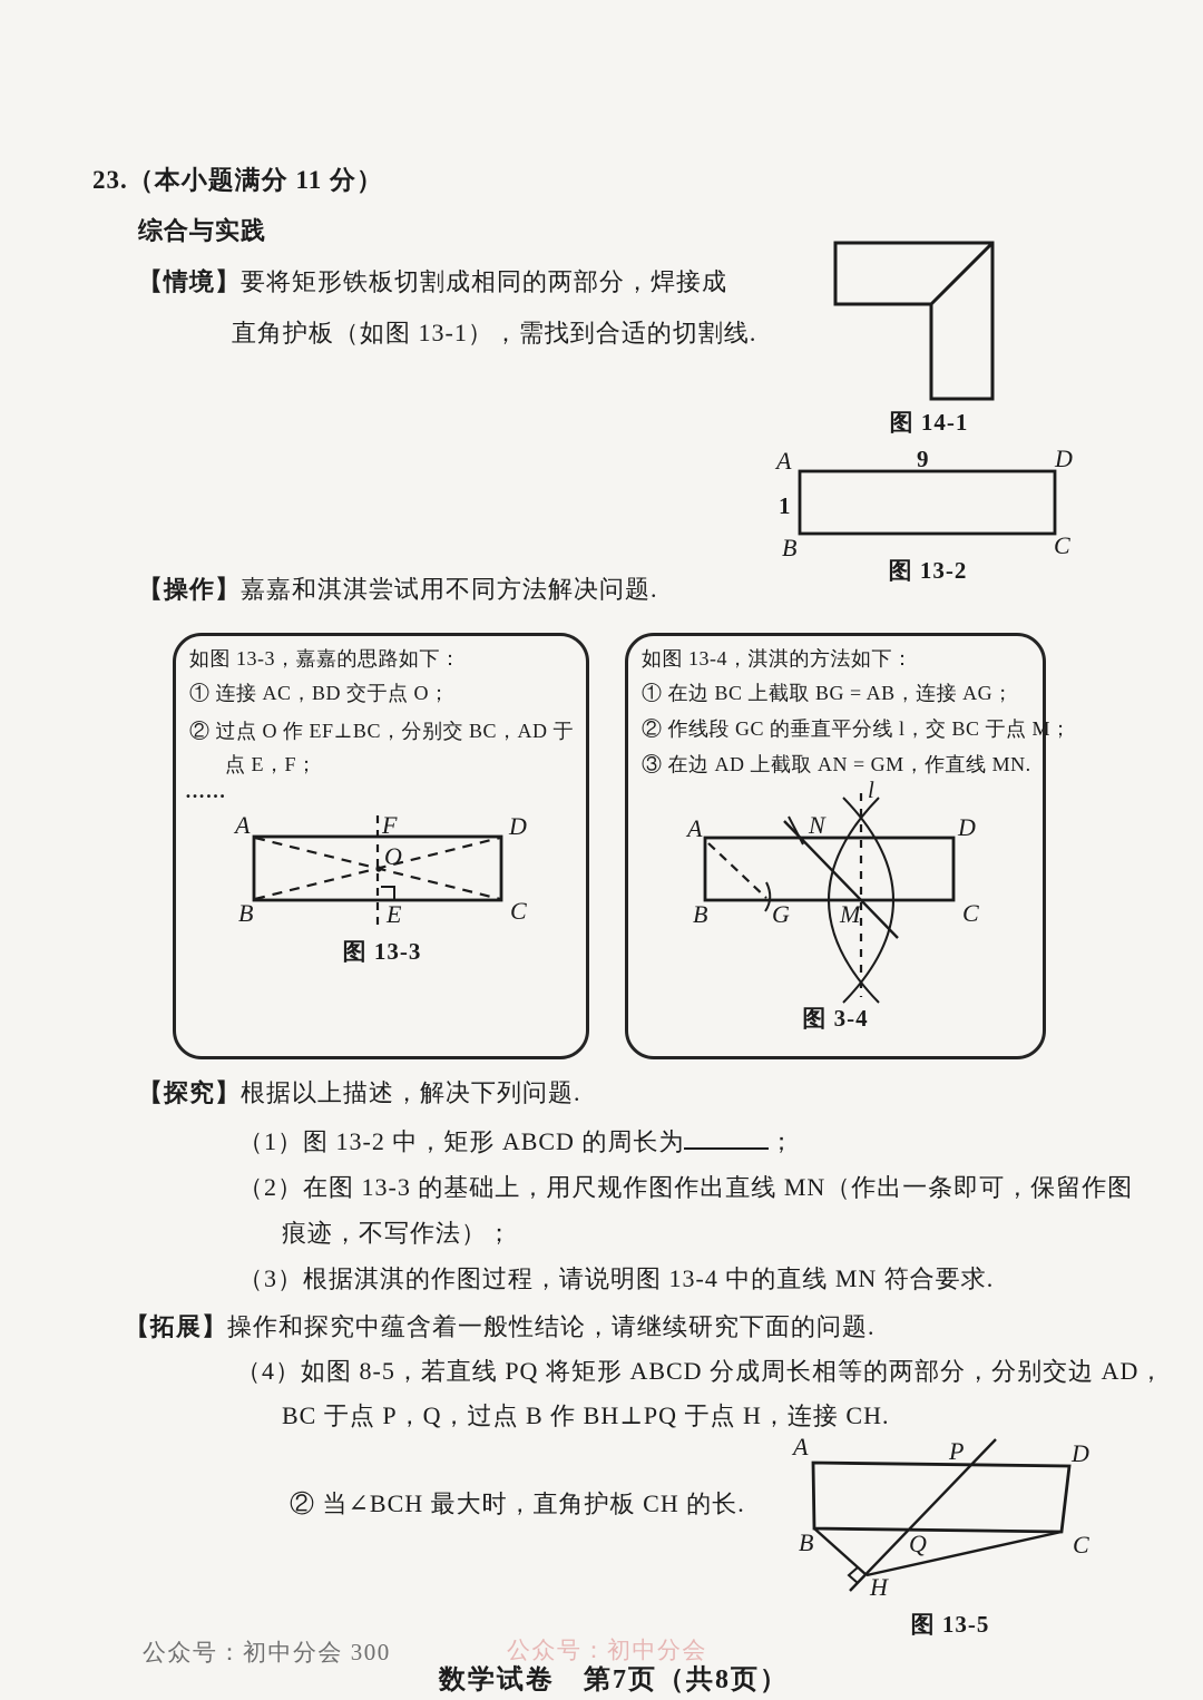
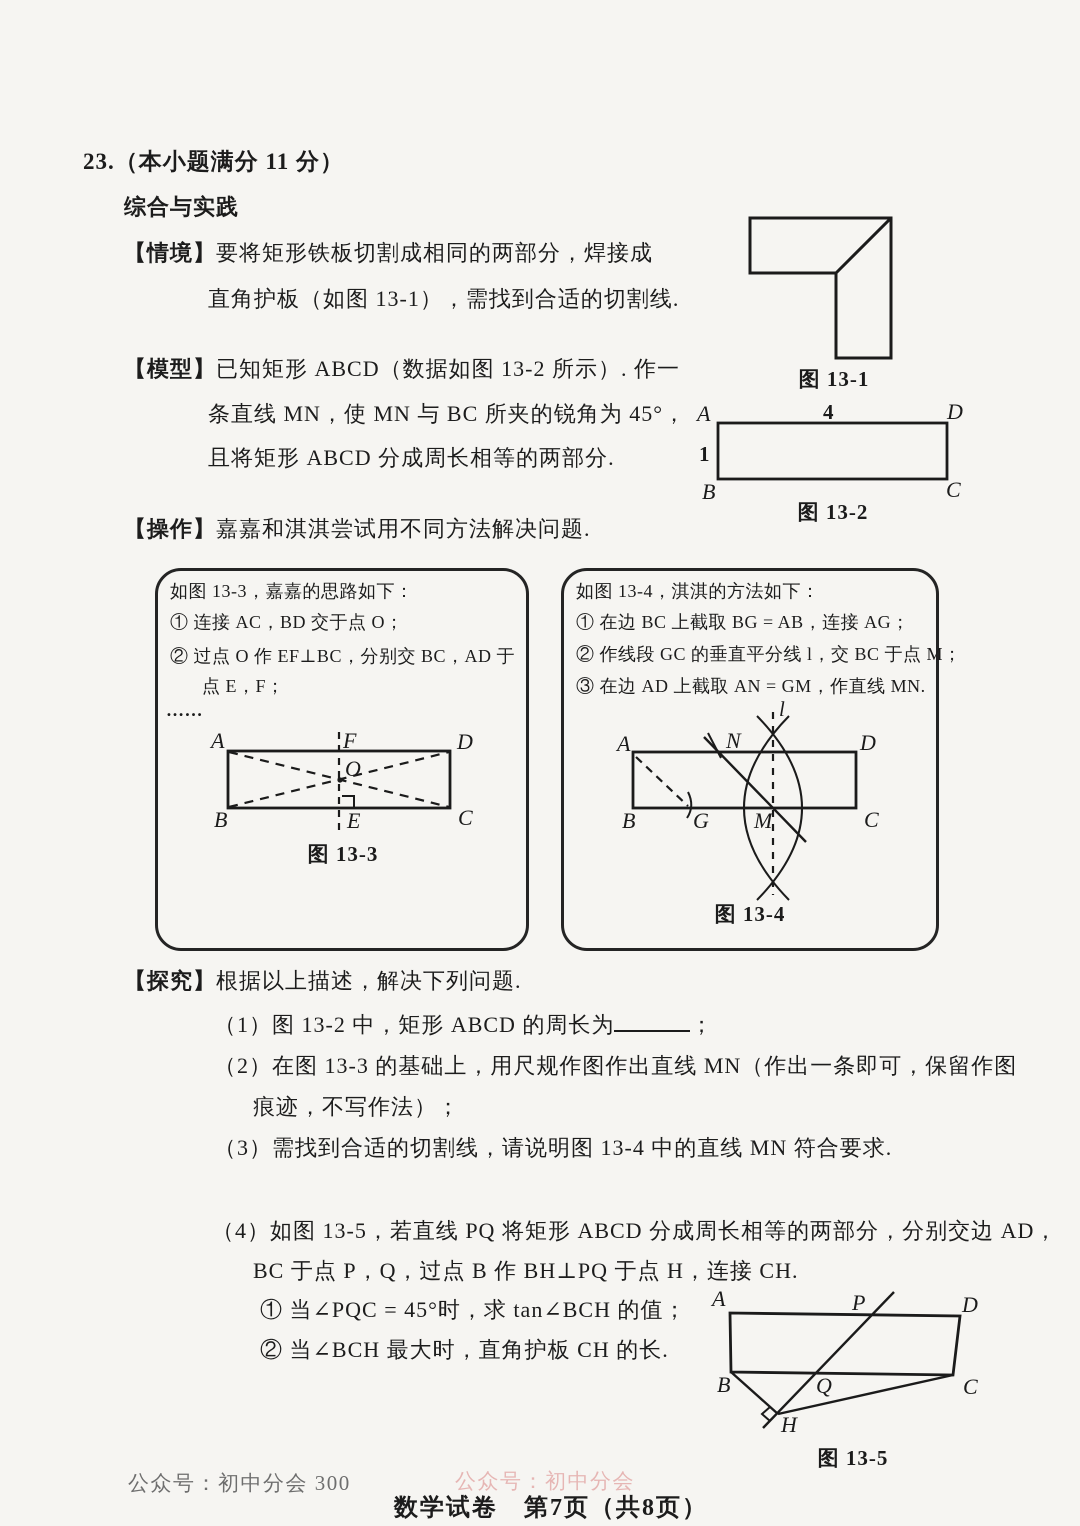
  23.（本小题满分 11 分）
  综合与实践
  【情境】要将矩形铁板切割成相同的两部分，焊接成
  直角护板（如图 13-1），需找到合适的切割线.
+ 【模型】已知矩形 ABCD（数据如图 13-2 所示）. 作一
+ 条直线 MN，使 MN 与 BC 所夹的锐角为 45°，
+ 且将矩形 ABCD 分成周长相等的两部分.
  【操作】嘉嘉和淇淇尝试用不同方法解决问题.
- 图 14-1
+ 图 13-1
  A
- 9
+ 4
  D
  1
  B
  C
  图 13-2
  如图 13-3，嘉嘉的思路如下：
  ① 连接 AC，BD 交于点 O；
  ② 过点 O 作 EF⊥BC，分别交 BC，AD 于
  点 E，F；
  ……
  A
  F
  D
  O
  B
  E
  C
  图 13-3
  如图 13-4，淇淇的方法如下：
  ① 在边 BC 上截取 BG = AB，连接 AG；
  ② 作线段 GC 的垂直平分线 l，交 BC 于点 M；
  ③ 在边 AD 上截取 AN = GM，作直线 MN.
  l
  A
  N
  D
  B
  G
  M
  C
- 图 3-4
+ 图 13-4
  【探究】根据以上描述，解决下列问题.
  （1）图 13-2 中，矩形 ABCD 的周长为 ；
  （2）在图 13-3 的基础上，用尺规作图作出直线 MN（作出一条即可，保留作图
  痕迹，不写作法）；
- （3）根据淇淇的作图过程，请说明图 13-4 中的直线 MN 符合要求.
+ （3）需找到合适的切割线，请说明图 13-4 中的直线 MN 符合要求.
- 【拓展】操作和探究中蕴含着一般性结论，请继续研究下面的问题.
- （4）如图 8-5，若直线 PQ 将矩形 ABCD 分成周长相等的两部分，分别交边 AD，
+ （4）如图 13-5，若直线 PQ 将矩形 ABCD 分成周长相等的两部分，分别交边 AD，
  BC 于点 P，Q，过点 B 作 BH⊥PQ 于点 H，连接 CH.
+ ① 当∠PQC = 45°时，求 tan∠BCH 的值；
  ② 当∠BCH 最大时，直角护板 CH 的长.
  A
  P
  D
  B
  Q
  C
  H
  图 13-5
  公众号：初中分会 300
  公众号：初中分会
  数学试卷 第7页（共8页）
